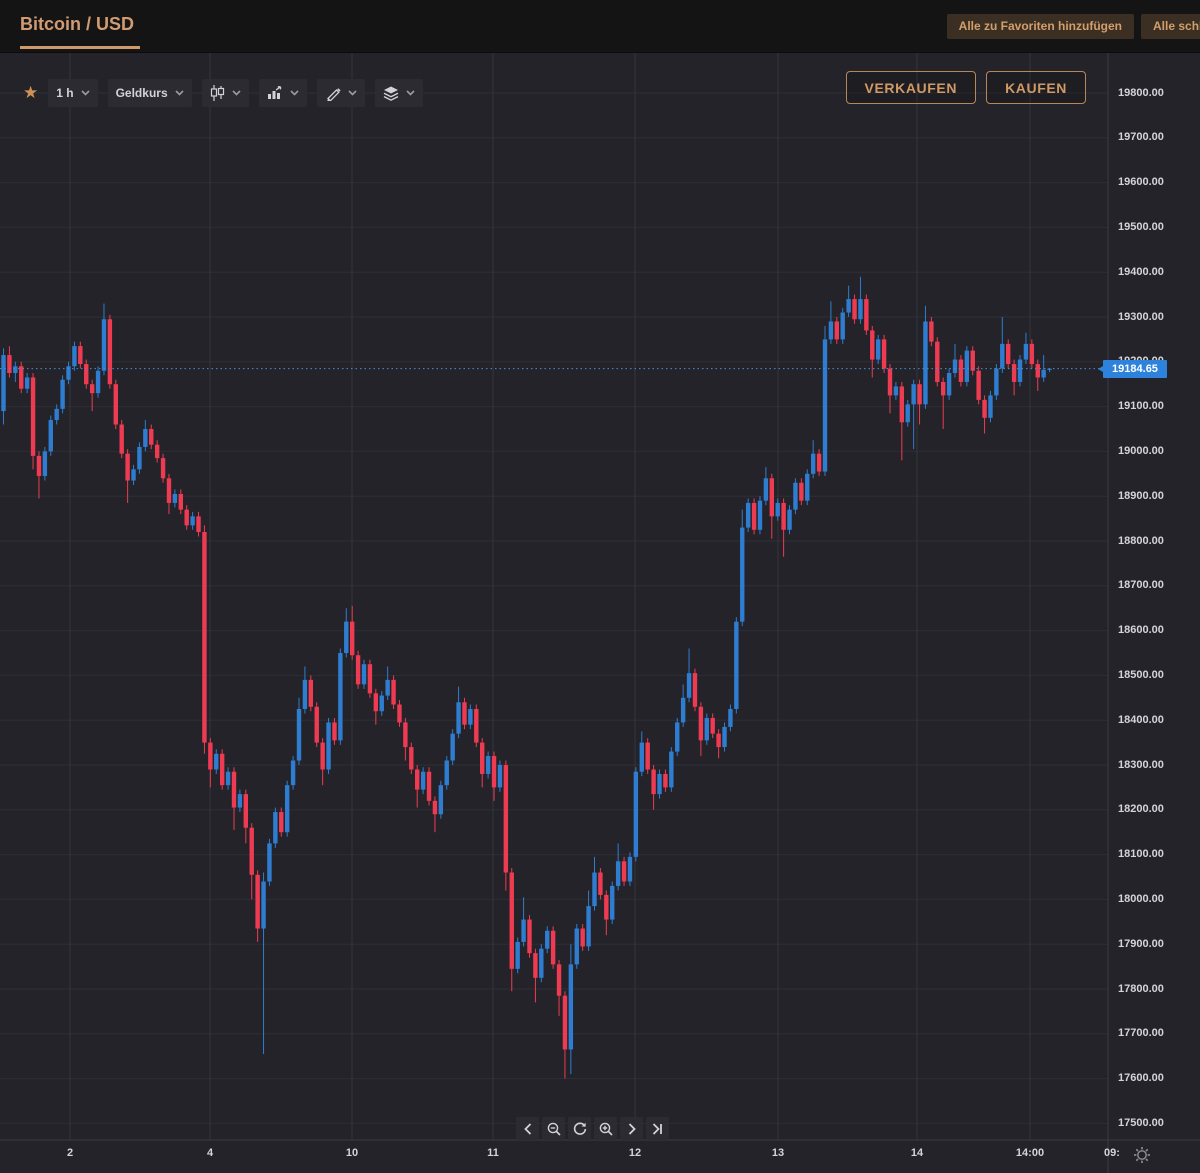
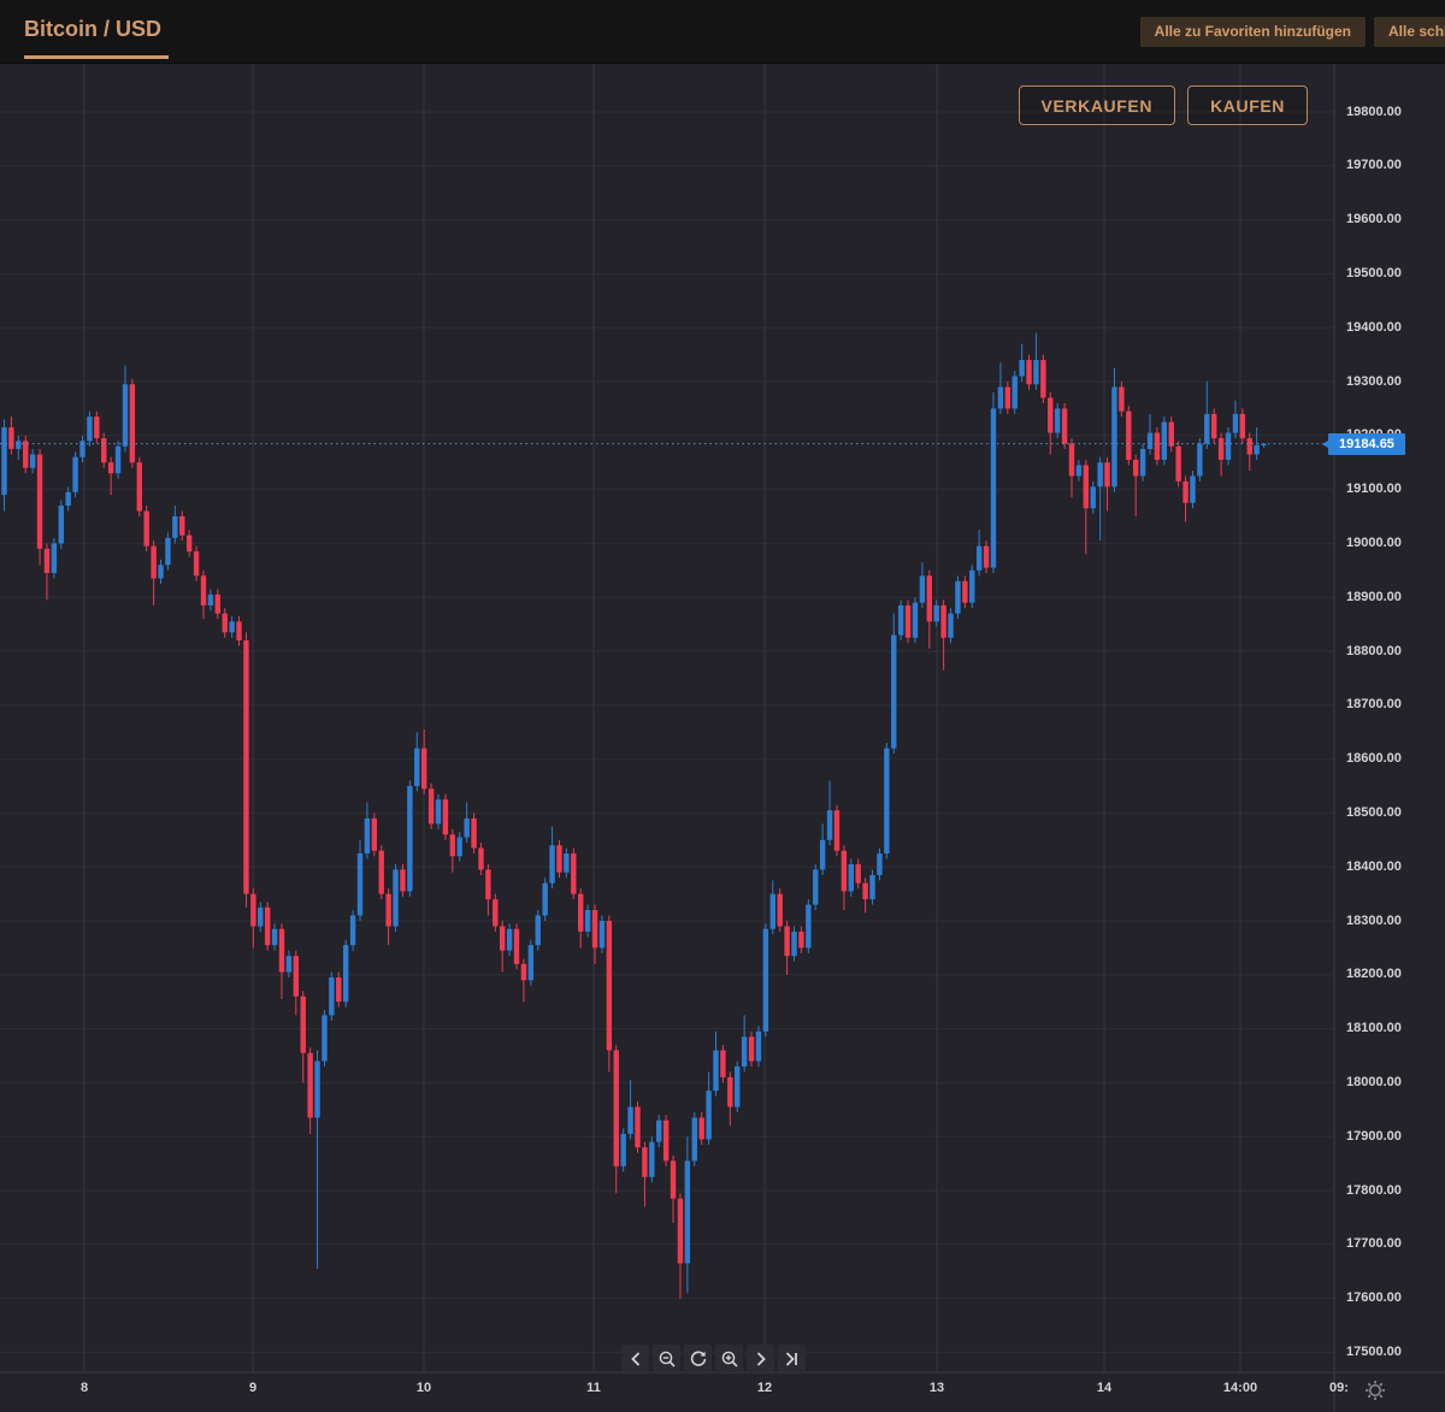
  19800.00
  19700.00
  19600.00
  19500.00
  19400.00
  19300.00
  19100.00
  19000.00
  18900.00
  18800.00
  18700.00
  18600.00
  18500.00
  18400.00
  18300.00
  18200.00
  18100.00
  18000.00
  17900.00
  17800.00
  17700.00
  17600.00
  17500.00
- 2
+ 8
- 4
+ 9
  10
  11
  12
  13
  14
  14:00
  09:
  19184.65
  Bitcoin / USD
  Alle zu Favoriten hinzufügen
- ★
- 1 h
- Geldkurs
  VERKAUFEN
  KAUFEN
